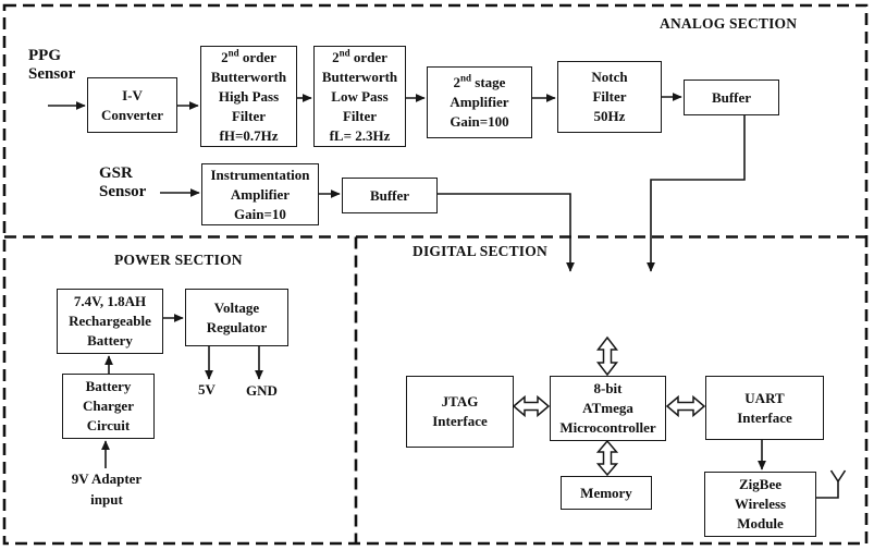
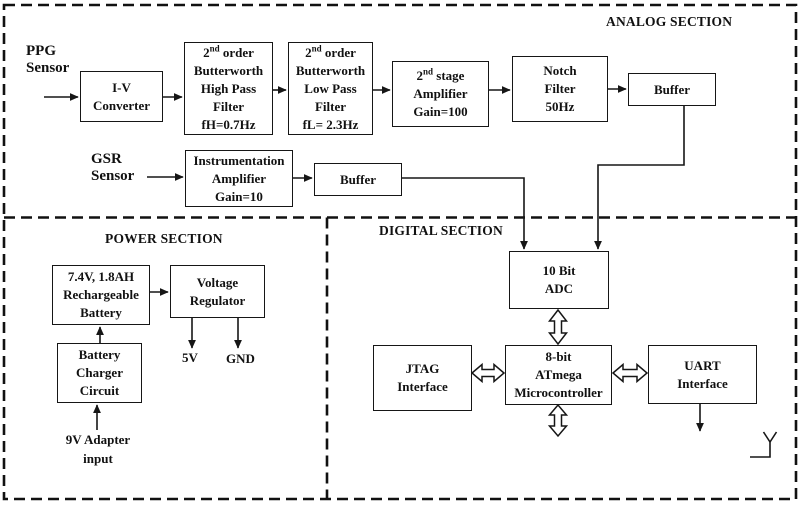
  ANALOG SECTION
  POWER SECTION
  DIGITAL SECTION
  PPG
  Sensor
  GSR
  Sensor
  9V Adapter
  input
  5V
  GND
  I-V
  Converter
  2nd order
  Butterworth
  High Pass
  Filter
  fH=0.7Hz
  2nd order
  Butterworth
  Low Pass
  Filter
  fL= 2.3Hz
  2nd stage
  Amplifier
  Gain=100
  Notch
  Filter
  50Hz
  Buffer
  Instrumentation
  Amplifier
  Gain=10
  Buffer
  7.4V, 1.8AH
  Rechargeable
  Battery
  Voltage
  Regulator
  Battery
  Charger
  Circuit
+ 10 Bit
+ ADC
  JTAG
  Interface
  8-bit
  ATmega
  Microcontroller
  UART
  Interface
- Memory
- ZigBee
- Wireless
- Module
